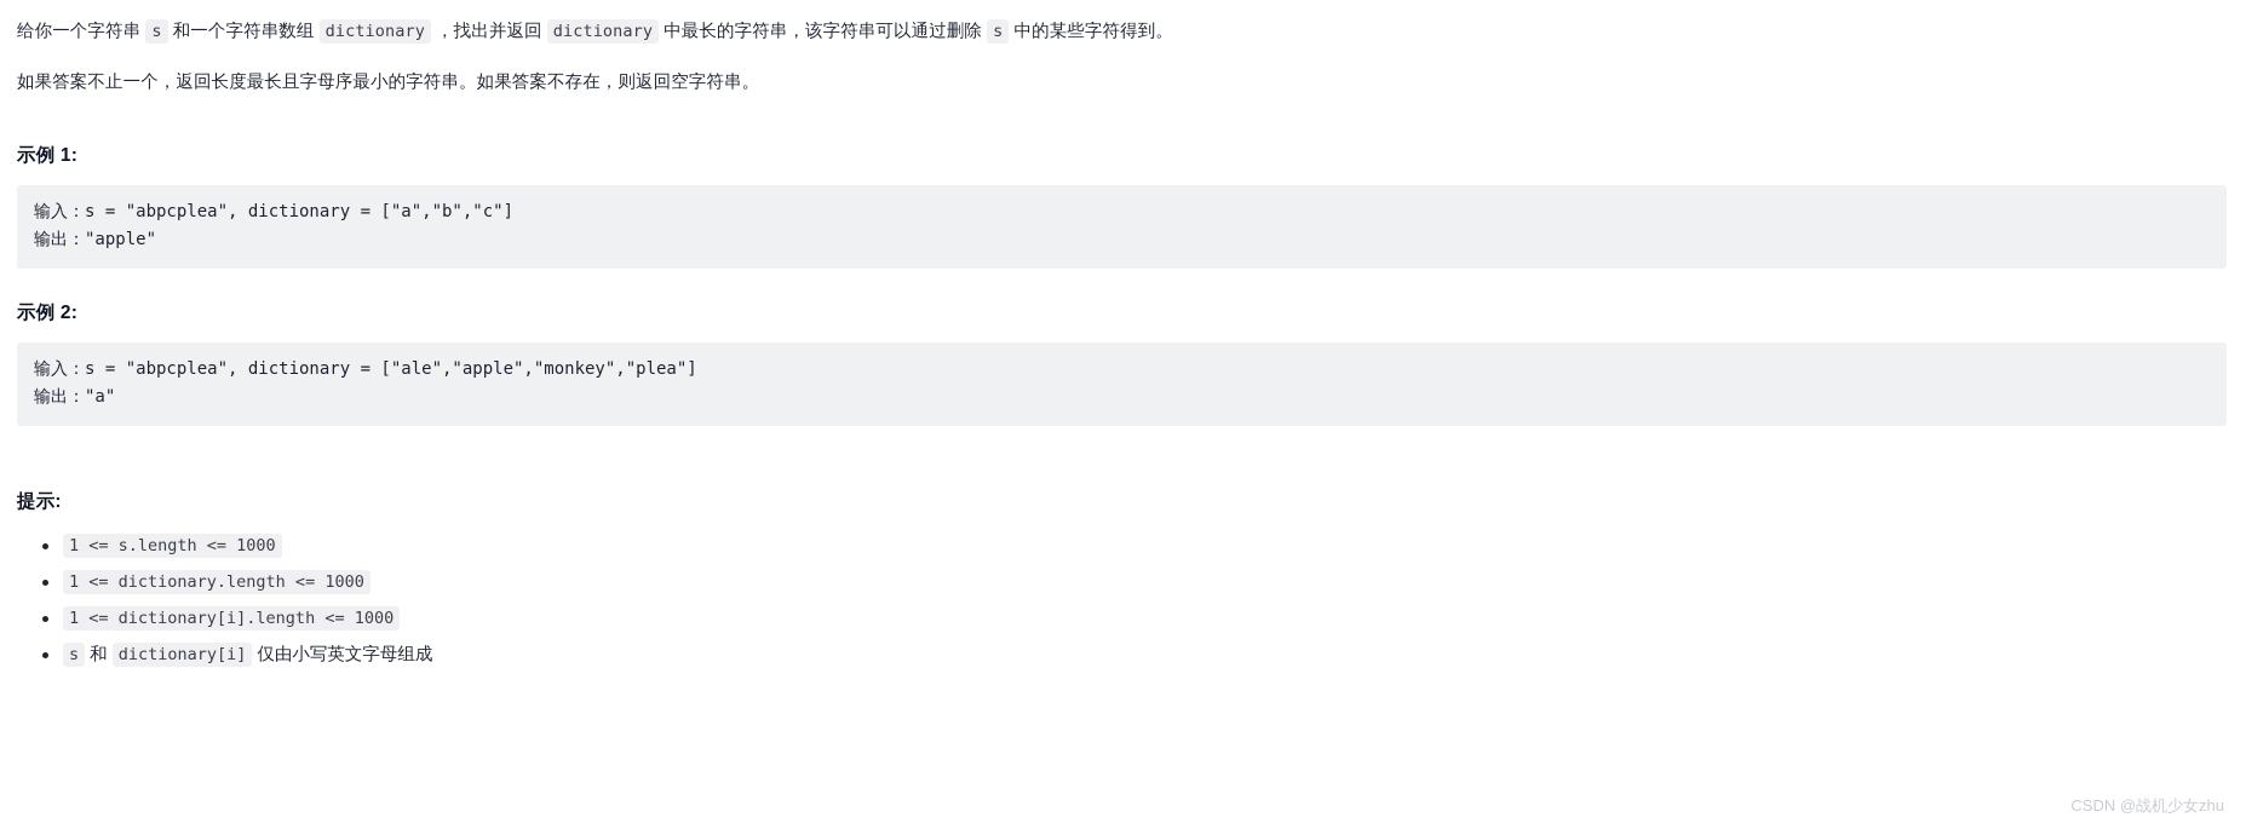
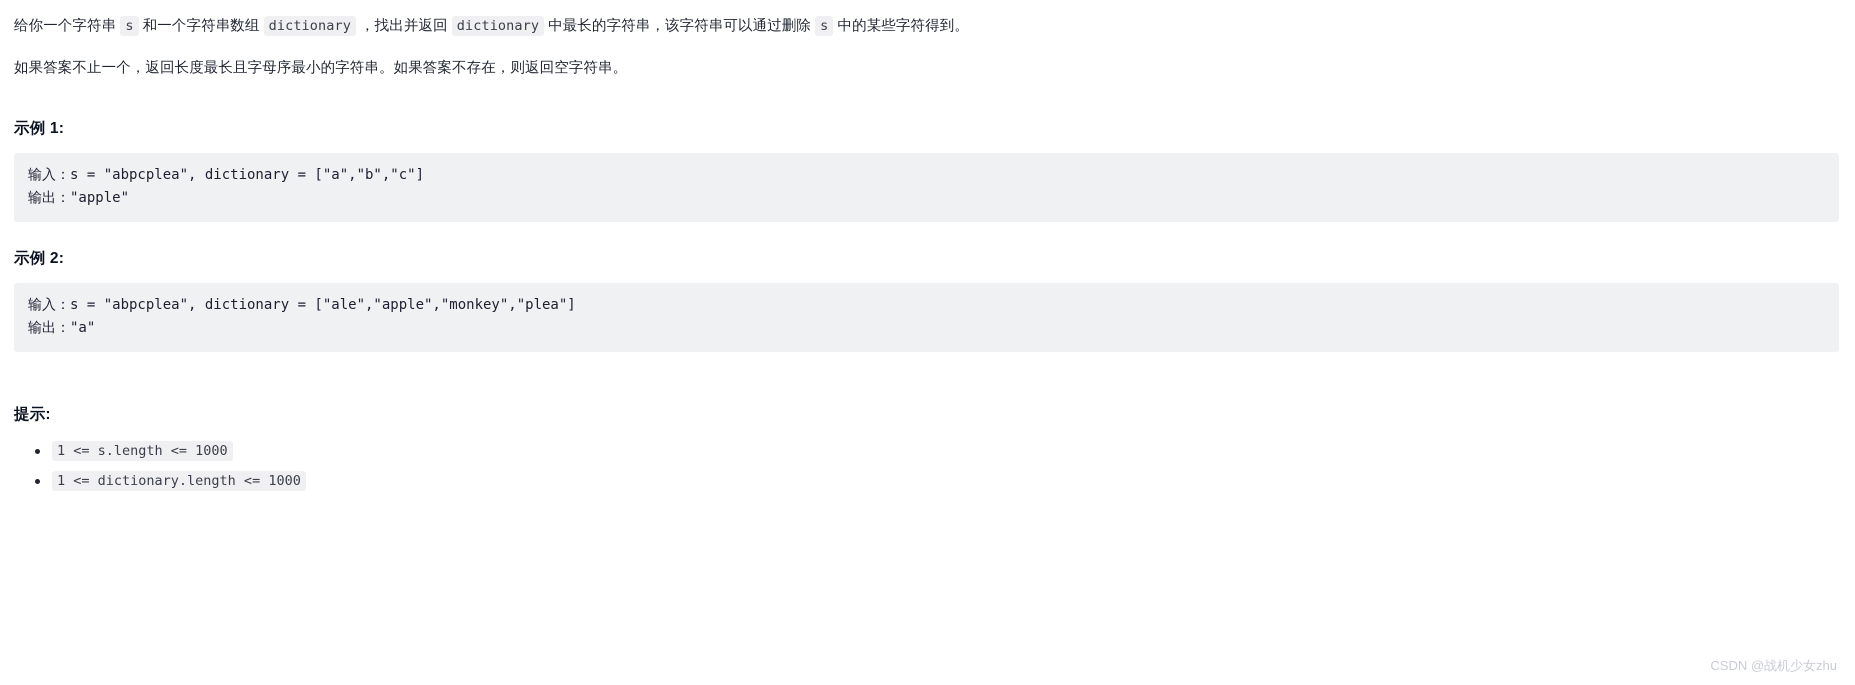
  给你一个字符串 s 和一个字符串数组 dictionary ，找出并返回 dictionary 中最长的字符串，该字符串可以通过删除 s 中的某些字符得到。
  如果答案不止一个，返回长度最长且字母序最小的字符串。如果答案不存在，则返回空字符串。
  示例 1:
  输入：s = "abpcplea", dictionary = ["a","b","c"]
  输出："apple"
  示例 2:
  输入：s = "abpcplea", dictionary = ["ale","apple","monkey","plea"]
  输出："a"
  提示:
  1 <= s.length <= 1000
  1 <= dictionary.length <= 1000
- 1 <= dictionary[i].length <= 1000
- s 和 dictionary[i] 仅由小写英文字母组成
  CSDN @战机少女zhu
